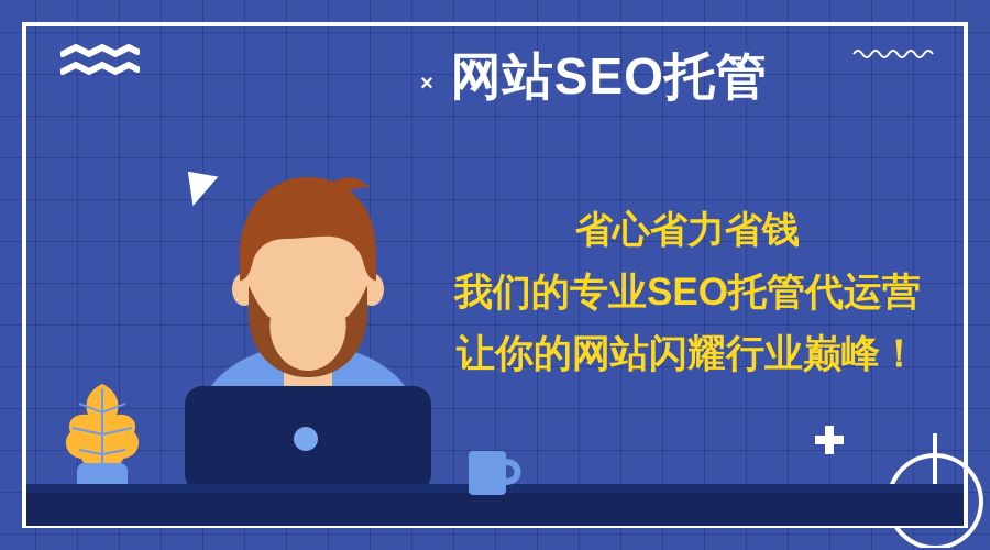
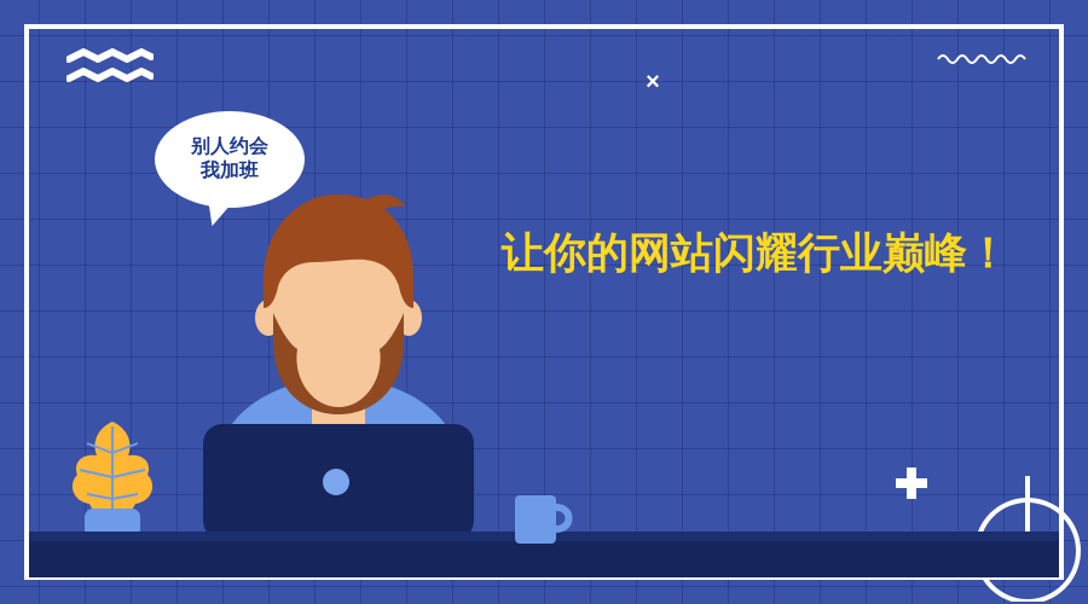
+ 别人约会
+ 我加班
  ×
- 网站SEO托管
- 省心省力省钱
- 我们的专业SEO托管代运营
  让你的网站闪耀行业巅峰！
